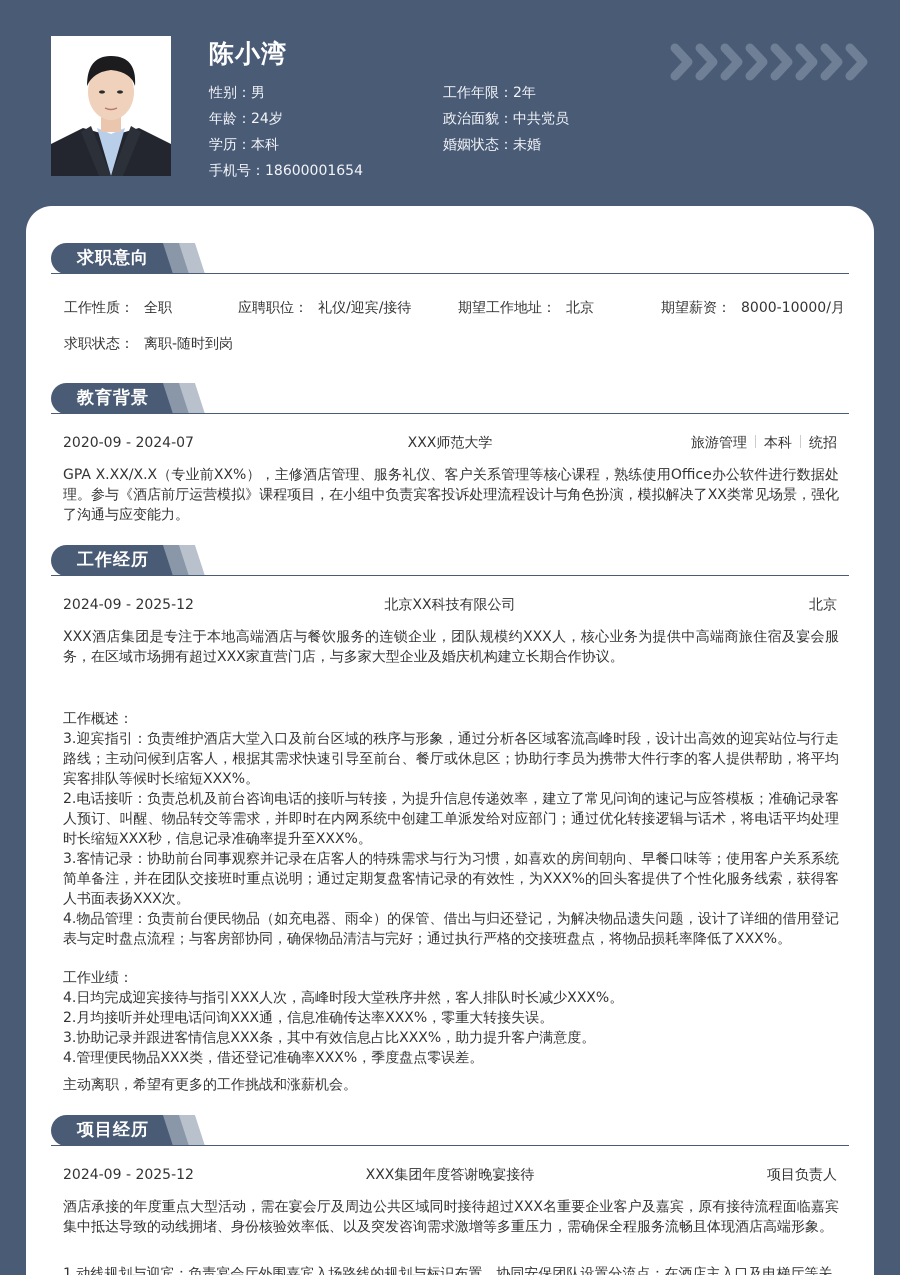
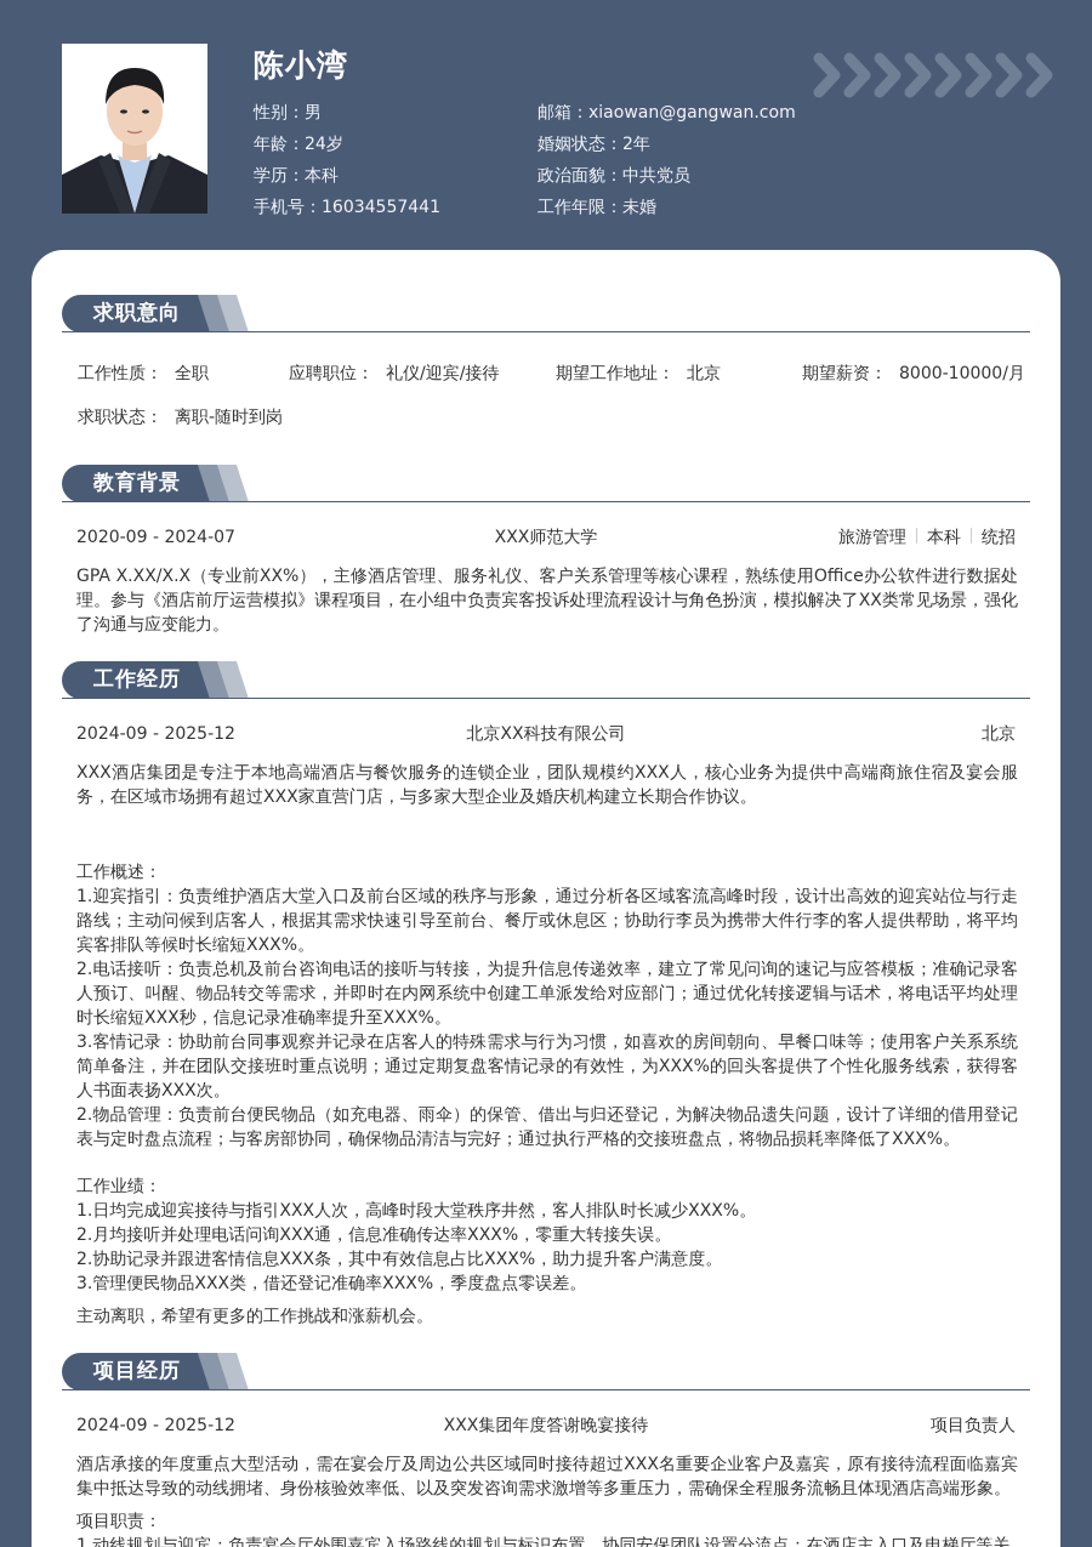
  陈小湾
  性别：男
  年龄：24岁
  学历：本科
- 手机号：18600001654
+ 手机号：16034557441
+ 邮箱：xiaowan@gangwan.com
- 工作年限：2年
+ 婚姻状态：2年
  政治面貌：中共党员
- 婚姻状态：未婚
+ 工作年限：未婚
  求职意向
  工作性质： 全职
  应聘职位： 礼仪/迎宾/接待
  期望工作地址： 北京
  期望薪资： 8000-10000/月
  求职状态： 离职-随时到岗
  教育背景
  2020-09 - 2024-07
  XXX师范大学
  旅游管理 本科 统招
  GPA X.XX/X.X（专业前XX%），主修酒店管理、服务礼仪、客户关系管理等核心课程，熟练使用Office办公软件进行数据处理。参与《酒店前厅运营模拟》课程项目，在小组中负责宾客投诉处理流程设计与角色扮演，模拟解决了XX类常见场景，强化了沟通与应变能力。
  工作经历
  2024-09 - 2025-12
  北京XX科技有限公司
  北京
  XXX酒店集团是专注于本地高端酒店与餐饮服务的连锁企业，团队规模约XXX人，核心业务为提供中高端商旅住宿及宴会服务，在区域市场拥有超过XXX家直营门店，与多家大型企业及婚庆机构建立长期合作协议。
  工作概述：
- 3.迎宾指引：负责维护酒店大堂入口及前台区域的秩序与形象，通过分析各区域客流高峰时段，设计出高效的迎宾站位与行走路线；主动问候到店客人，根据其需求快速引导至前台、餐厅或休息区；协助行李员为携带大件行李的客人提供帮助，将平均宾客排队等候时长缩短XXX%。
+ 1.迎宾指引：负责维护酒店大堂入口及前台区域的秩序与形象，通过分析各区域客流高峰时段，设计出高效的迎宾站位与行走路线；主动问候到店客人，根据其需求快速引导至前台、餐厅或休息区；协助行李员为携带大件行李的客人提供帮助，将平均宾客排队等候时长缩短XXX%。
  2.电话接听：负责总机及前台咨询电话的接听与转接，为提升信息传递效率，建立了常见问询的速记与应答模板；准确记录客人预订、叫醒、物品转交等需求，并即时在内网系统中创建工单派发给对应部门；通过优化转接逻辑与话术，将电话平均处理时长缩短XXX秒，信息记录准确率提升至XXX%。
  3.客情记录：协助前台同事观察并记录在店客人的特殊需求与行为习惯，如喜欢的房间朝向、早餐口味等；使用客户关系系统简单备注，并在团队交接班时重点说明；通过定期复盘客情记录的有效性，为XXX%的回头客提供了个性化服务线索，获得客人书面表扬XXX次。
- 4.物品管理：负责前台便民物品（如充电器、雨伞）的保管、借出与归还登记，为解决物品遗失问题，设计了详细的借用登记表与定时盘点流程；与客房部协同，确保物品清洁与完好；通过执行严格的交接班盘点，将物品损耗率降低了XXX%。
+ 2.物品管理：负责前台便民物品（如充电器、雨伞）的保管、借出与归还登记，为解决物品遗失问题，设计了详细的借用登记表与定时盘点流程；与客房部协同，确保物品清洁与完好；通过执行严格的交接班盘点，将物品损耗率降低了XXX%。
  工作业绩：
- 4.日均完成迎宾接待与指引XXX人次，高峰时段大堂秩序井然，客人排队时长减少XXX%。
+ 1.日均完成迎宾接待与指引XXX人次，高峰时段大堂秩序井然，客人排队时长减少XXX%。
  2.月均接听并处理电话问询XXX通，信息准确传达率XXX%，零重大转接失误。
- 3.协助记录并跟进客情信息XXX条，其中有效信息占比XXX%，助力提升客户满意度。
+ 2.协助记录并跟进客情信息XXX条，其中有效信息占比XXX%，助力提升客户满意度。
- 4.管理便民物品XXX类，借还登记准确率XXX%，季度盘点零误差。
+ 3.管理便民物品XXX类，借还登记准确率XXX%，季度盘点零误差。
  主动离职，希望有更多的工作挑战和涨薪机会。
  项目经历
  2024-09 - 2025-12
  XXX集团年度答谢晚宴接待
  项目负责人
  酒店承接的年度重点大型活动，需在宴会厅及周边公共区域同时接待超过XXX名重要企业客户及嘉宾，原有接待流程面临嘉宾集中抵达导致的动线拥堵、身份核验效率低、以及突发咨询需求激增等多重压力，需确保全程服务流畅且体现酒店高端形象。
+ 项目职责：
  1.动线规划与迎宾：负责宴会厅外围嘉宾入场路线的规划与标识布置，协同安保团队设置分流点；在酒店主入口及电梯厅等关
